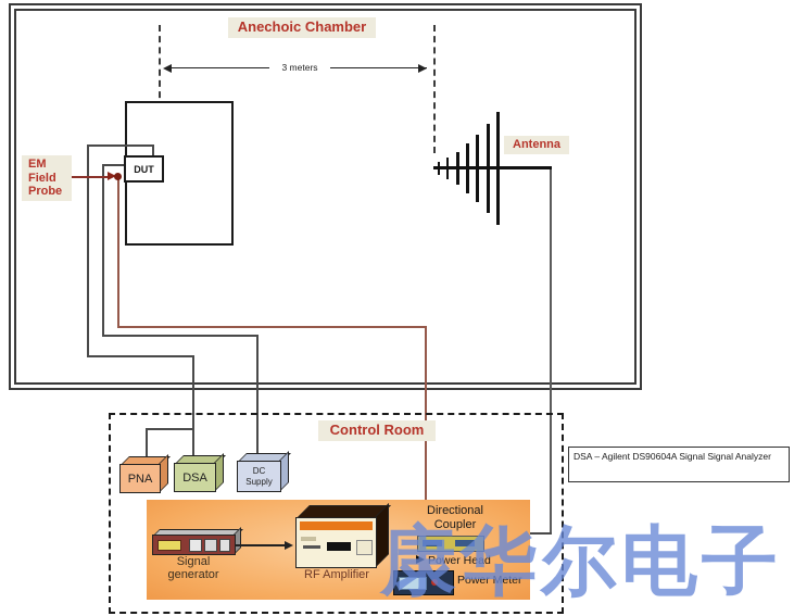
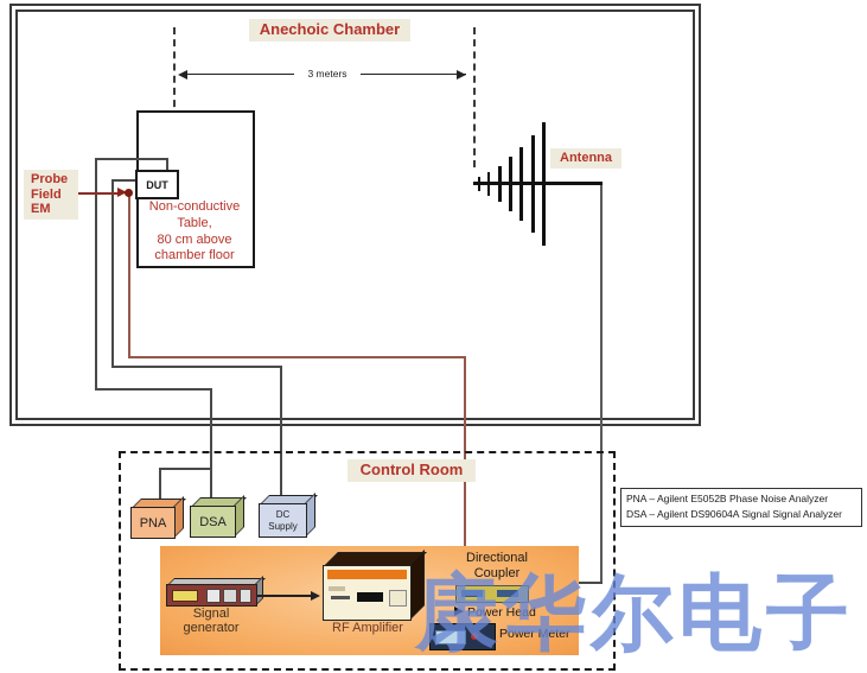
  Anechoic Chamber
  3 meters
+ Non-conductive
+ Table,
+ 80 cm above
+ chamber floor
  DUT
- EM
+ Probe
  Field
- Probe
+ EM
  Antenna
  Control Room
  PNA
  DSA
  DC
  Supply
  Signal generator
  RF Amplifier
  Directional
  Coupler
  Power Head
  Power Meter
+ PNA – Agilent E5052B Phase Noise Analyzer
  DSA – Agilent DS90604A Signal Signal Analyzer
  康华尔电子
